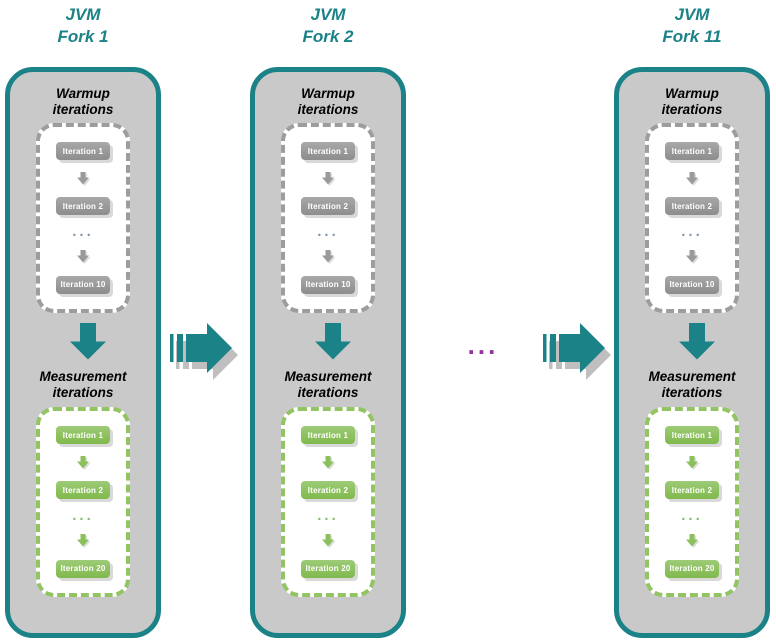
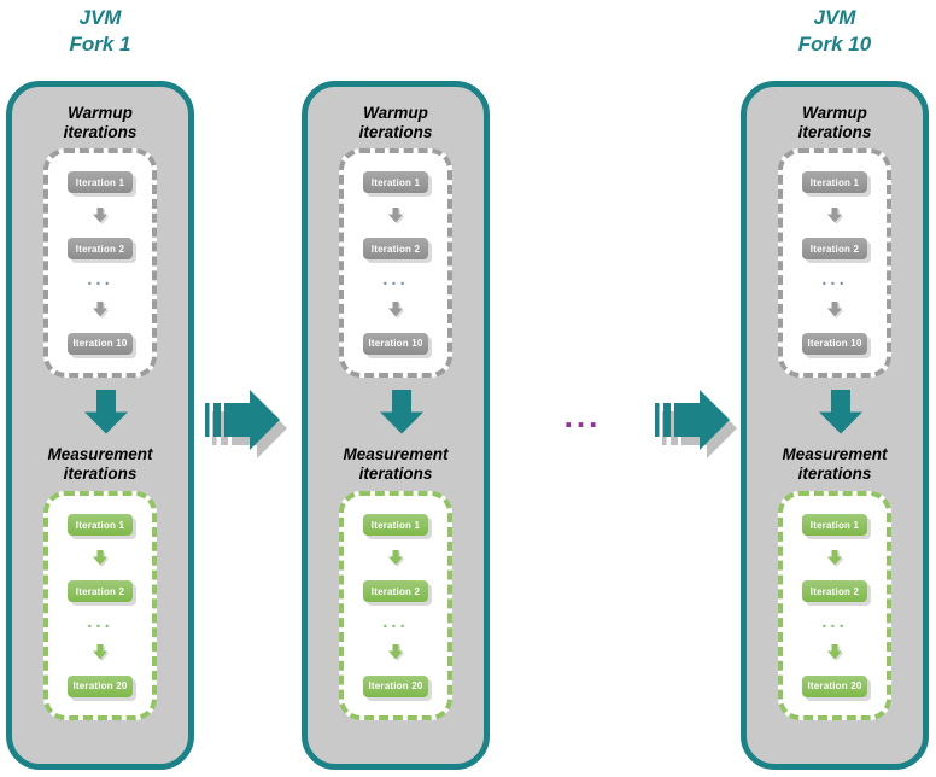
  ...
  JVM Fork 1
  Warmup iterations
  Iteration 1
  Iteration 2
  ...
  Iteration 10
  Measurement iterations
  Iteration 1
  Iteration 2
  ...
  Iteration 20
- JVM Fork 2
  Warmup iterations
  Iteration 1
  Iteration 2
  ...
  Iteration 10
  Measurement iterations
  Iteration 1
  Iteration 2
  ...
  Iteration 20
- JVM Fork 11
+ JVM Fork 10
  Warmup iterations
  Iteration 1
  Iteration 2
  ...
  Iteration 10
  Measurement iterations
  Iteration 1
  Iteration 2
  ...
  Iteration 20
